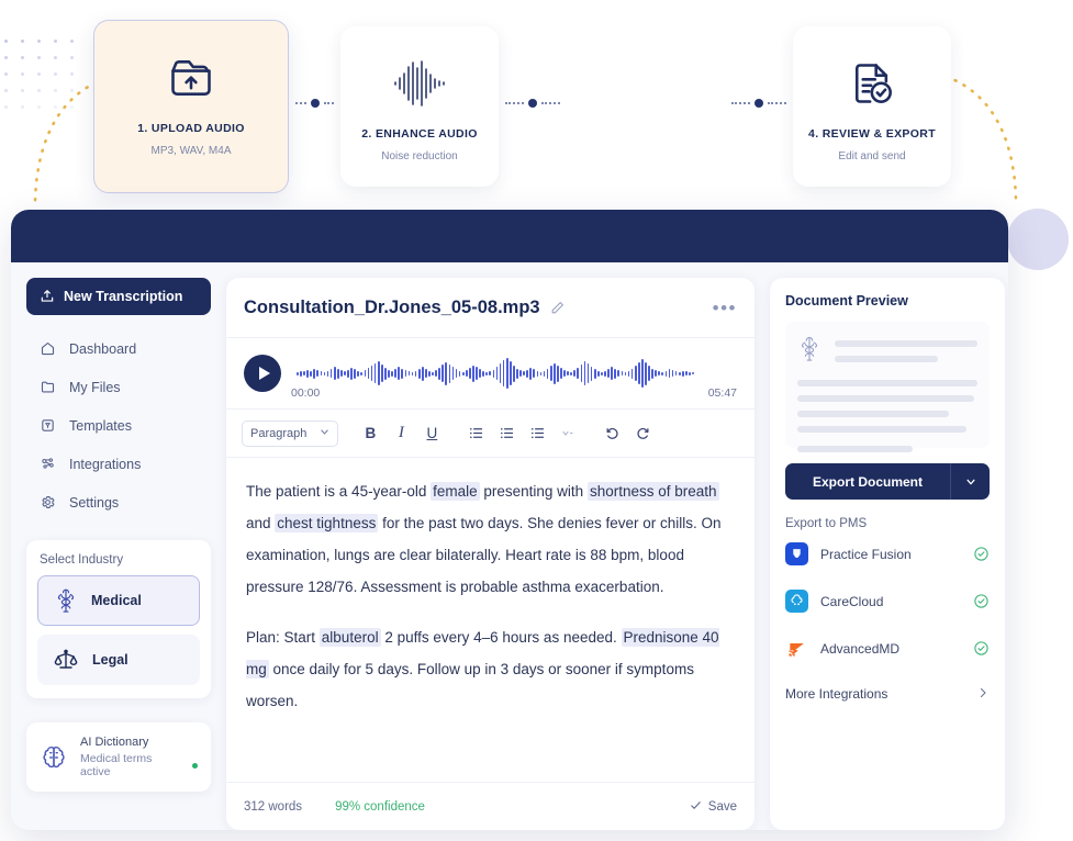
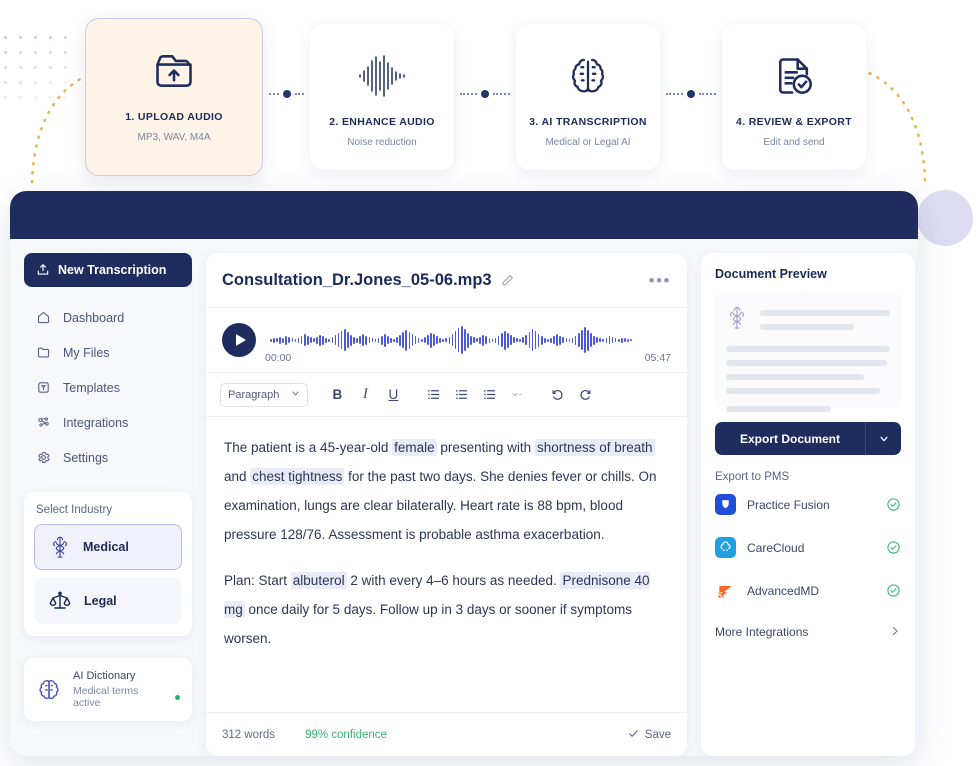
  1. UPLOAD AUDIO
  MP3, WAV, M4A
  2. ENHANCE AUDIO
  Noise reduction
+ 3. AI TRANSCRIPTION
+ Medical or Legal AI
  4. REVIEW & EXPORT
  Edit and send
  New Transcription
  Dashboard
  My Files
  Templates
  Integrations
  Settings
  Select Industry
  Medical
  Legal
  AI Dictionary
  Medical terms active
- Consultation_Dr.Jones_05-08.mp3
+ Consultation_Dr.Jones_05-06.mp3
  •••
  00:00
  05:47
  Paragraph
  B
  I
  U
  The patient is a 45-year-old female presenting with shortness of breath and chest tightness for the past two days. She denies fever or chills. On examination, lungs are clear bilaterally. Heart rate is 88 bpm, blood pressure 128/76. Assessment is probable asthma exacerbation.
- Plan: Start albuterol 2 puffs every 4–6 hours as needed. Prednisone 40 mg once daily for 5 days. Follow up in 3 days or sooner if symptoms worsen.
+ Plan: Start albuterol 2 with every 4–6 hours as needed. Prednisone 40 mg once daily for 5 days. Follow up in 3 days or sooner if symptoms worsen.
  312 words
  99% confidence
  Save
  Document Preview
  Export Document
  Export to PMS
  Practice Fusion
  CareCloud
  AdvancedMD
  More Integrations
